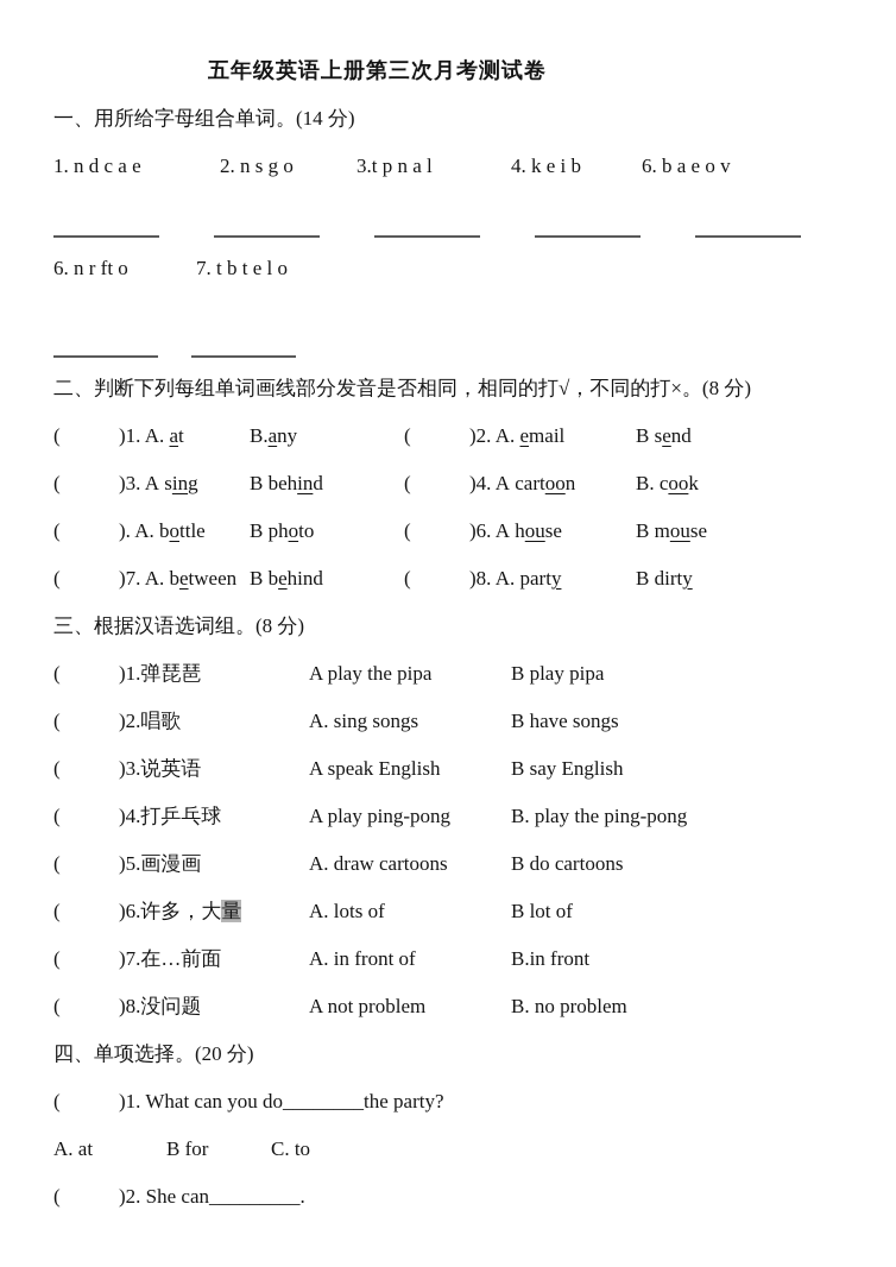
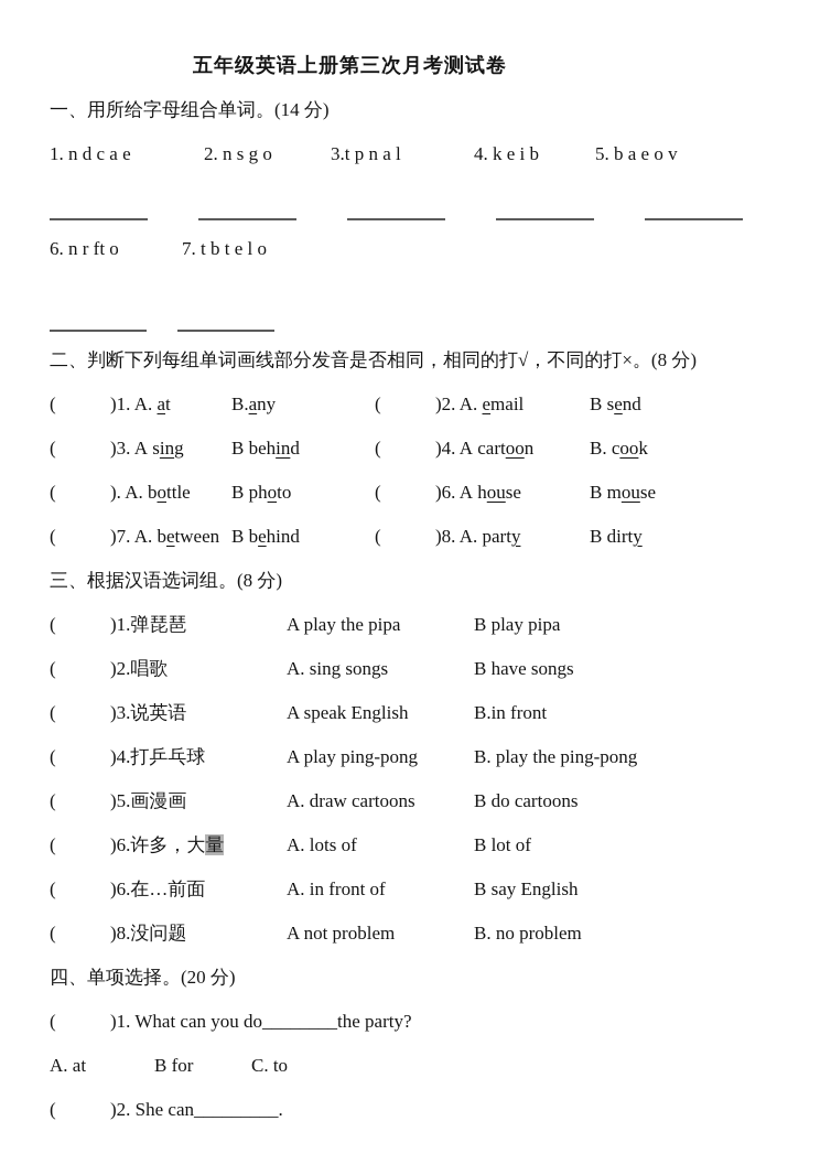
  五年级英语上册第三次月考测试卷
  一、用所给字母组合单词。(14 分)
  1. n d c a e
  2. n s g o
  3.t p n a l
  4. k e i b
- 6. b a e o v
+ 5. b a e o v
  6. n r ft o
  7. t b t e l o
  二、判断下列每组单词画线部分发音是否相同，相同的打√，不同的打×。(8 分)
  (
  )1. A. at
  B.any
  (
  )2. A. email
  B send
  (
  )3. A sing
  B behind
  (
  )4. A cartoon
  B. cook
  (
  ). A. bottle
  B photo
  (
  )6. A house
  B mouse
  (
  )7. A. between
  B behind
  (
  )8. A. party
  B dirty
  三、根据汉语选词组。(8 分)
  (
  )1.弹琵琶
  A play the pipa
  B play pipa
  (
  )2.唱歌
  A. sing songs
  B have songs
  (
  )3.说英语
  A speak English
- B say English
+ B.in front
  (
  )4.打乒乓球
  A play ping-pong
  B. play the ping-pong
  (
  )5.画漫画
  A. draw cartoons
  B do cartoons
  (
  )6.许多，大量
  A. lots of
  B lot of
  (
- )7.在…前面
+ )6.在…前面
  A. in front of
- B.in front
+ B say English
  (
  )8.没问题
  A not problem
  B. no problem
  四、单项选择。(20 分)
  (
  )1. What can you do________the party?
  A. at
  B for
  C. to
  (
  )2. She can_________.
